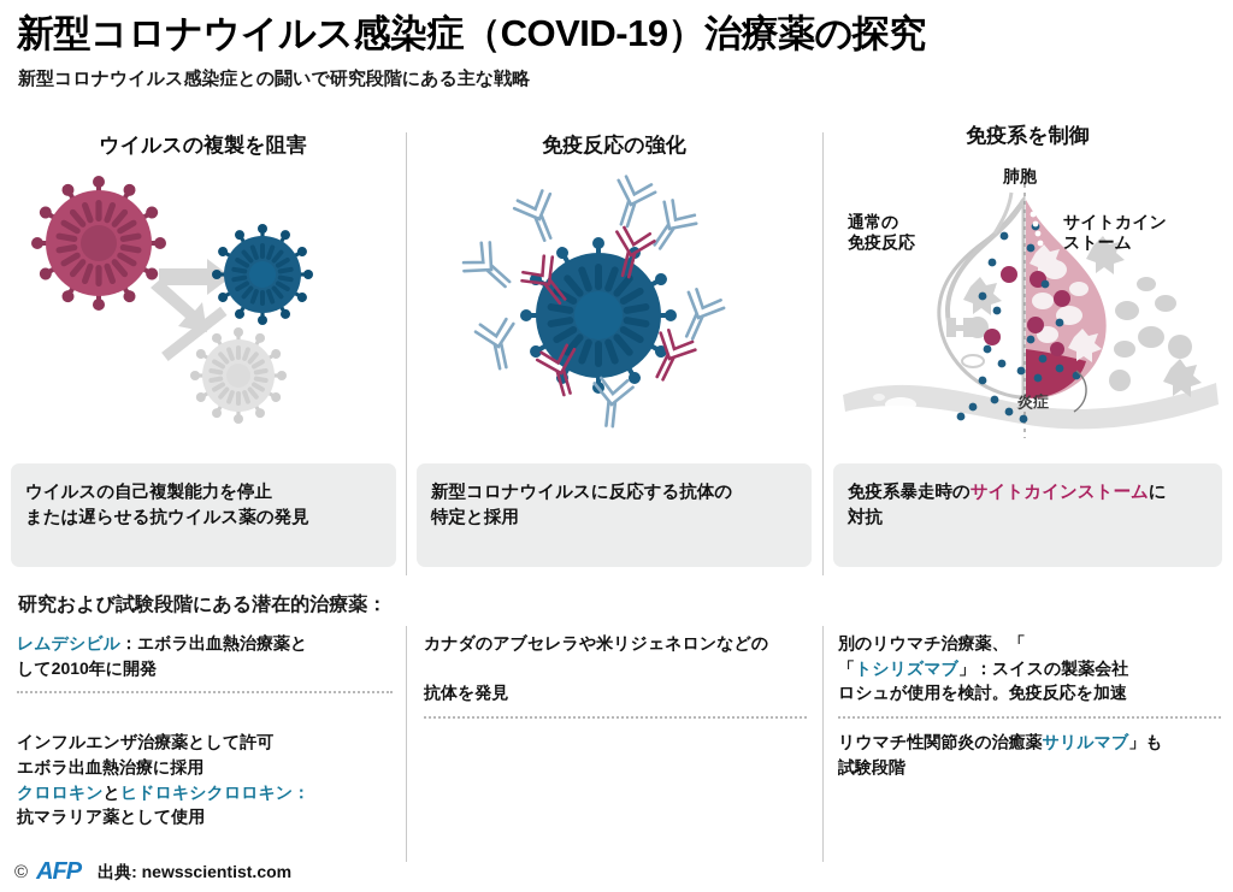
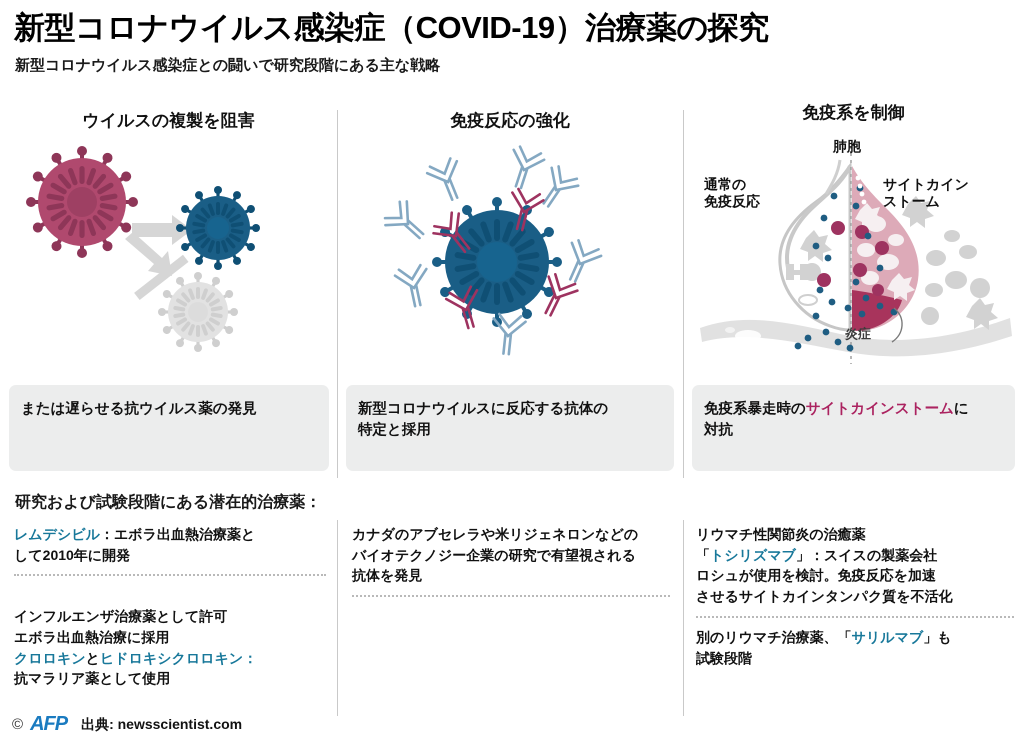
  新型コロナウイルス感染症（COVID-19）治療薬の探究
  新型コロナウイルス感染症との闘いで研究段階にある主な戦略
  ウイルスの複製を阻害
  免疫反応の強化
  免疫系を制御
  肺胞
  通常の
  免疫反応
  サイトカイン
  ストーム
  炎症
- ウイルスの自己複製能力を停止
  または遅らせる抗ウイルス薬の発見
  新型コロナウイルスに反応する抗体の
  特定と採用
  免疫系暴走時のサイトカインストームに
  対抗
  研究および試験段階にある潜在的治療薬：
  レムデシビル：エボラ出血熱治療薬と
  して2010年に開発
  インフルエンザ治療薬として許可
  エボラ出血熱治療に採用
  クロロキンとヒドロキシクロロキン：
  抗マラリア薬として使用
  カナダのアブセレラや米リジェネロンなどの
+ バイオテクノジー企業の研究で有望視される
  抗体を発見
- 別のリウマチ治療薬、「
+ リウマチ性関節炎の治癒薬
  「トシリズマブ」：スイスの製薬会社
  ロシュが使用を検討。免疫反応を加速
+ させるサイトカインタンパク質を不活化
- リウマチ性関節炎の治癒薬サリルマブ」も
+ 別のリウマチ治療薬、「サリルマブ」も
  試験段階
  ©
  AFP
  出典: newsscientist.com
